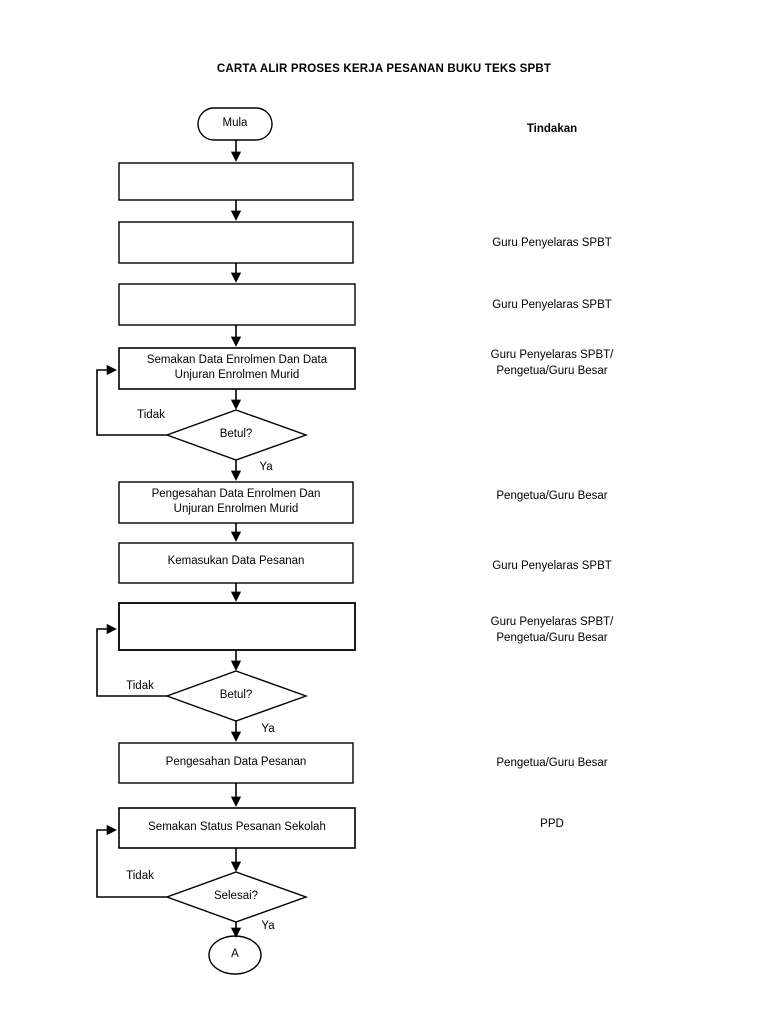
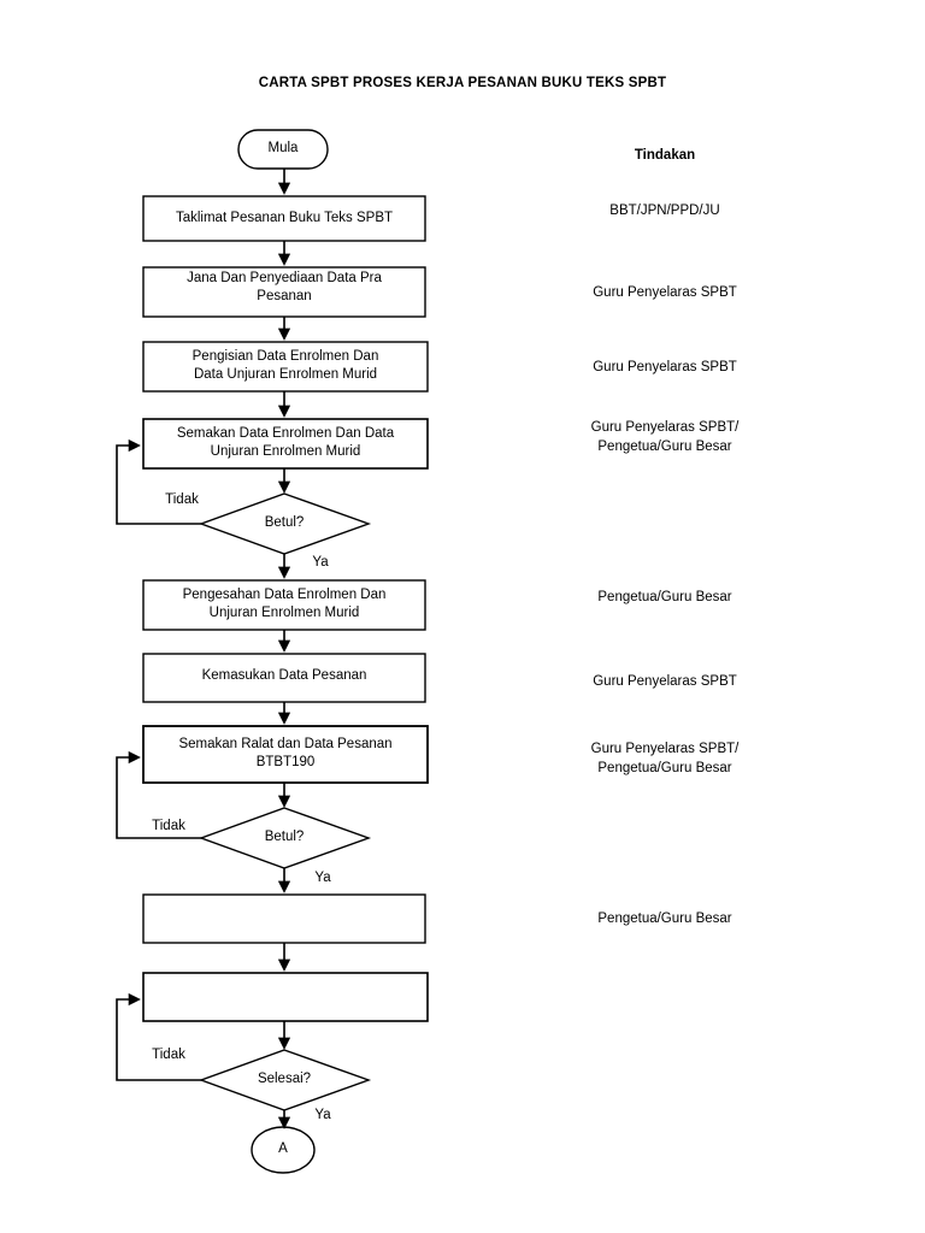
- CARTA ALIR PROSES KERJA PESANAN BUKU TEKS SPBT
+ CARTA SPBT PROSES KERJA PESANAN BUKU TEKS SPBT
  Mula
+ Taklimat Pesanan Buku Teks SPBT
+ Jana Dan Penyediaan Data Pra
+ Pesanan
+ Pengisian Data Enrolmen Dan
+ Data Unjuran Enrolmen Murid
  Semakan Data Enrolmen Dan Data
  Unjuran Enrolmen Murid
  Betul?
  Pengesahan Data Enrolmen Dan
  Unjuran Enrolmen Murid
  Kemasukan Data Pesanan
+ Semakan Ralat dan Data Pesanan
+ BTBT190
  Betul?
- Pengesahan Data Pesanan
- Semakan Status Pesanan Sekolah
  Selesai?
  A
  Tidak
  Ya
  Tidak
  Ya
  Tidak
  Ya
  Tindakan
+ BBT/JPN/PPD/JU
  Guru Penyelaras SPBT
  Guru Penyelaras SPBT
  Guru Penyelaras SPBT/
  Pengetua/Guru Besar
  Pengetua/Guru Besar
  Guru Penyelaras SPBT
  Guru Penyelaras SPBT/
  Pengetua/Guru Besar
  Pengetua/Guru Besar
- PPD
